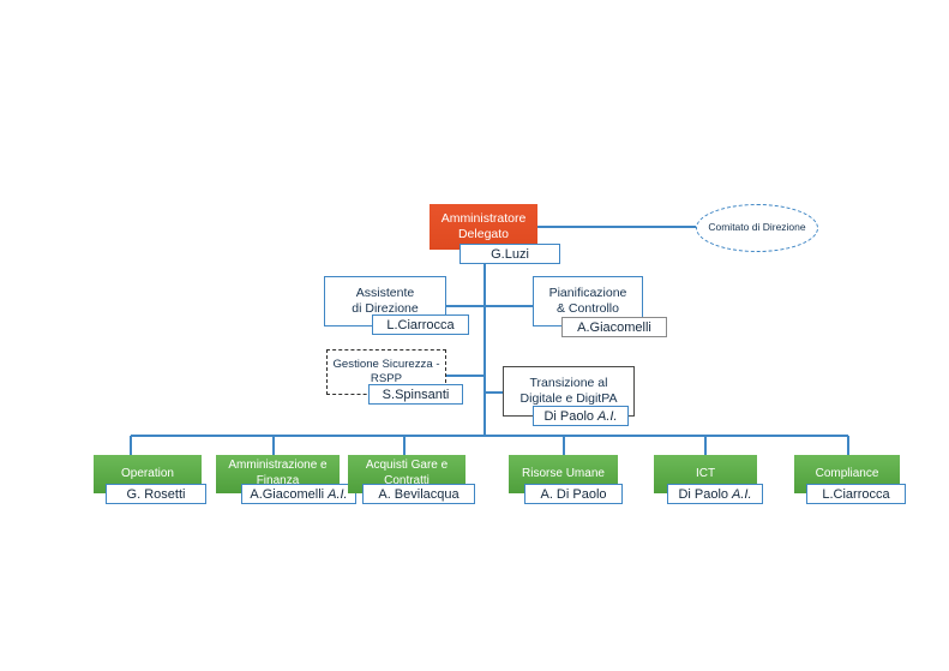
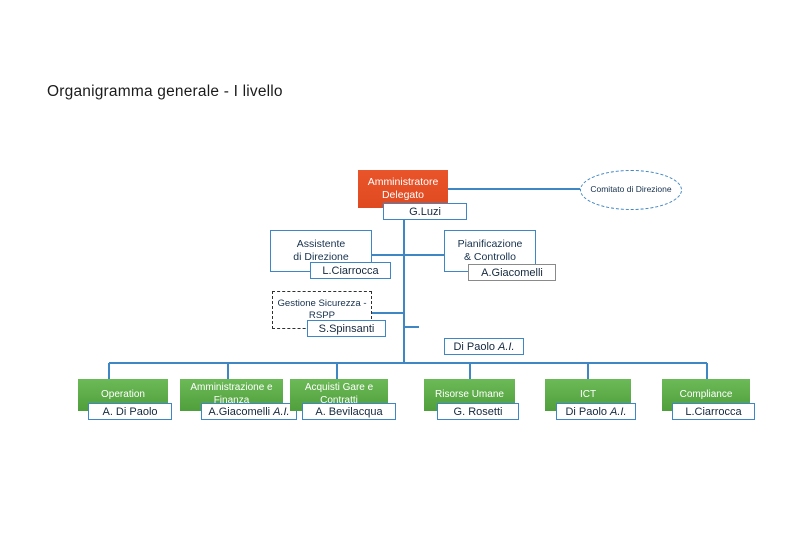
+ Organigramma generale - I livello
  Amministratore
  Delegato
  G.Luzi
  Comitato di Direzione
  Assistente
  di Direzione
  L.Ciarrocca
  Pianificazione
  & Controllo
  A.Giacomelli
  Gestione Sicurezza -
  RSPP
  S.Spinsanti
- Transizione al
- Digitale e DigitPA
  Di Paolo
  A.I.
  Operation
- G. Rosetti
+ A. Di Paolo
  Amministrazione e
  Finanza
  A.Giacomelli
  A.I.
  Acquisti Gare e
  Contratti
  A. Bevilacqua
  Risorse Umane
- A. Di Paolo
+ G. Rosetti
  ICT
  Di Paolo
  A.I.
  Compliance
  L.Ciarrocca
